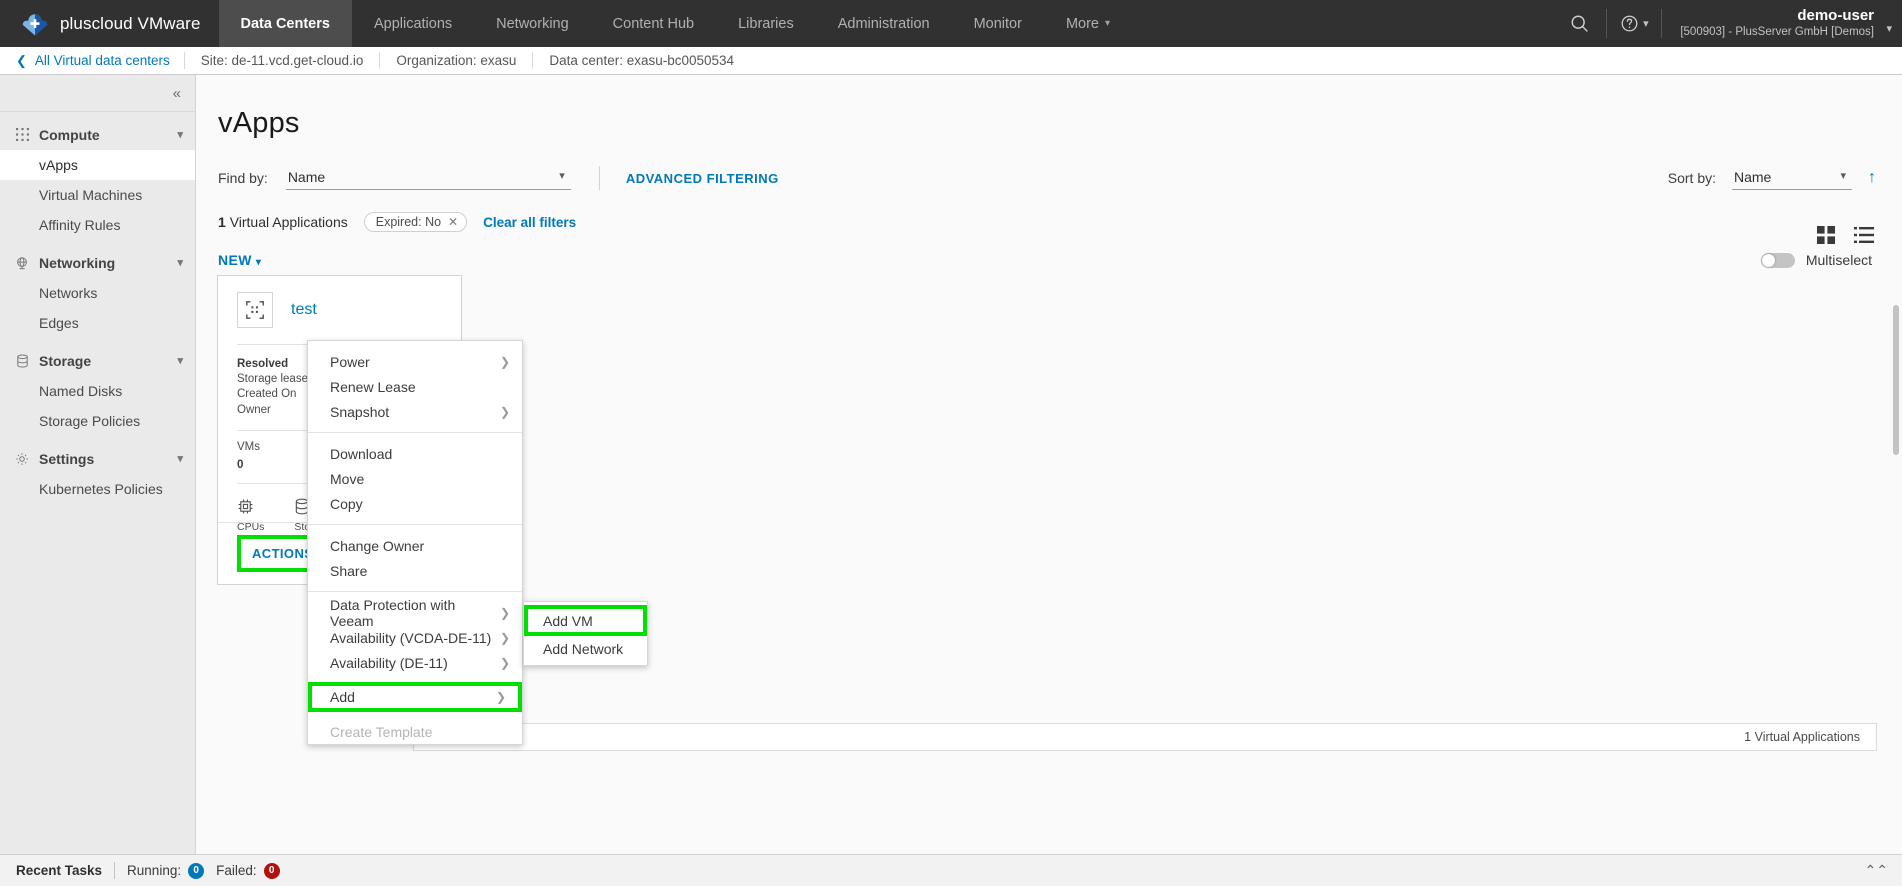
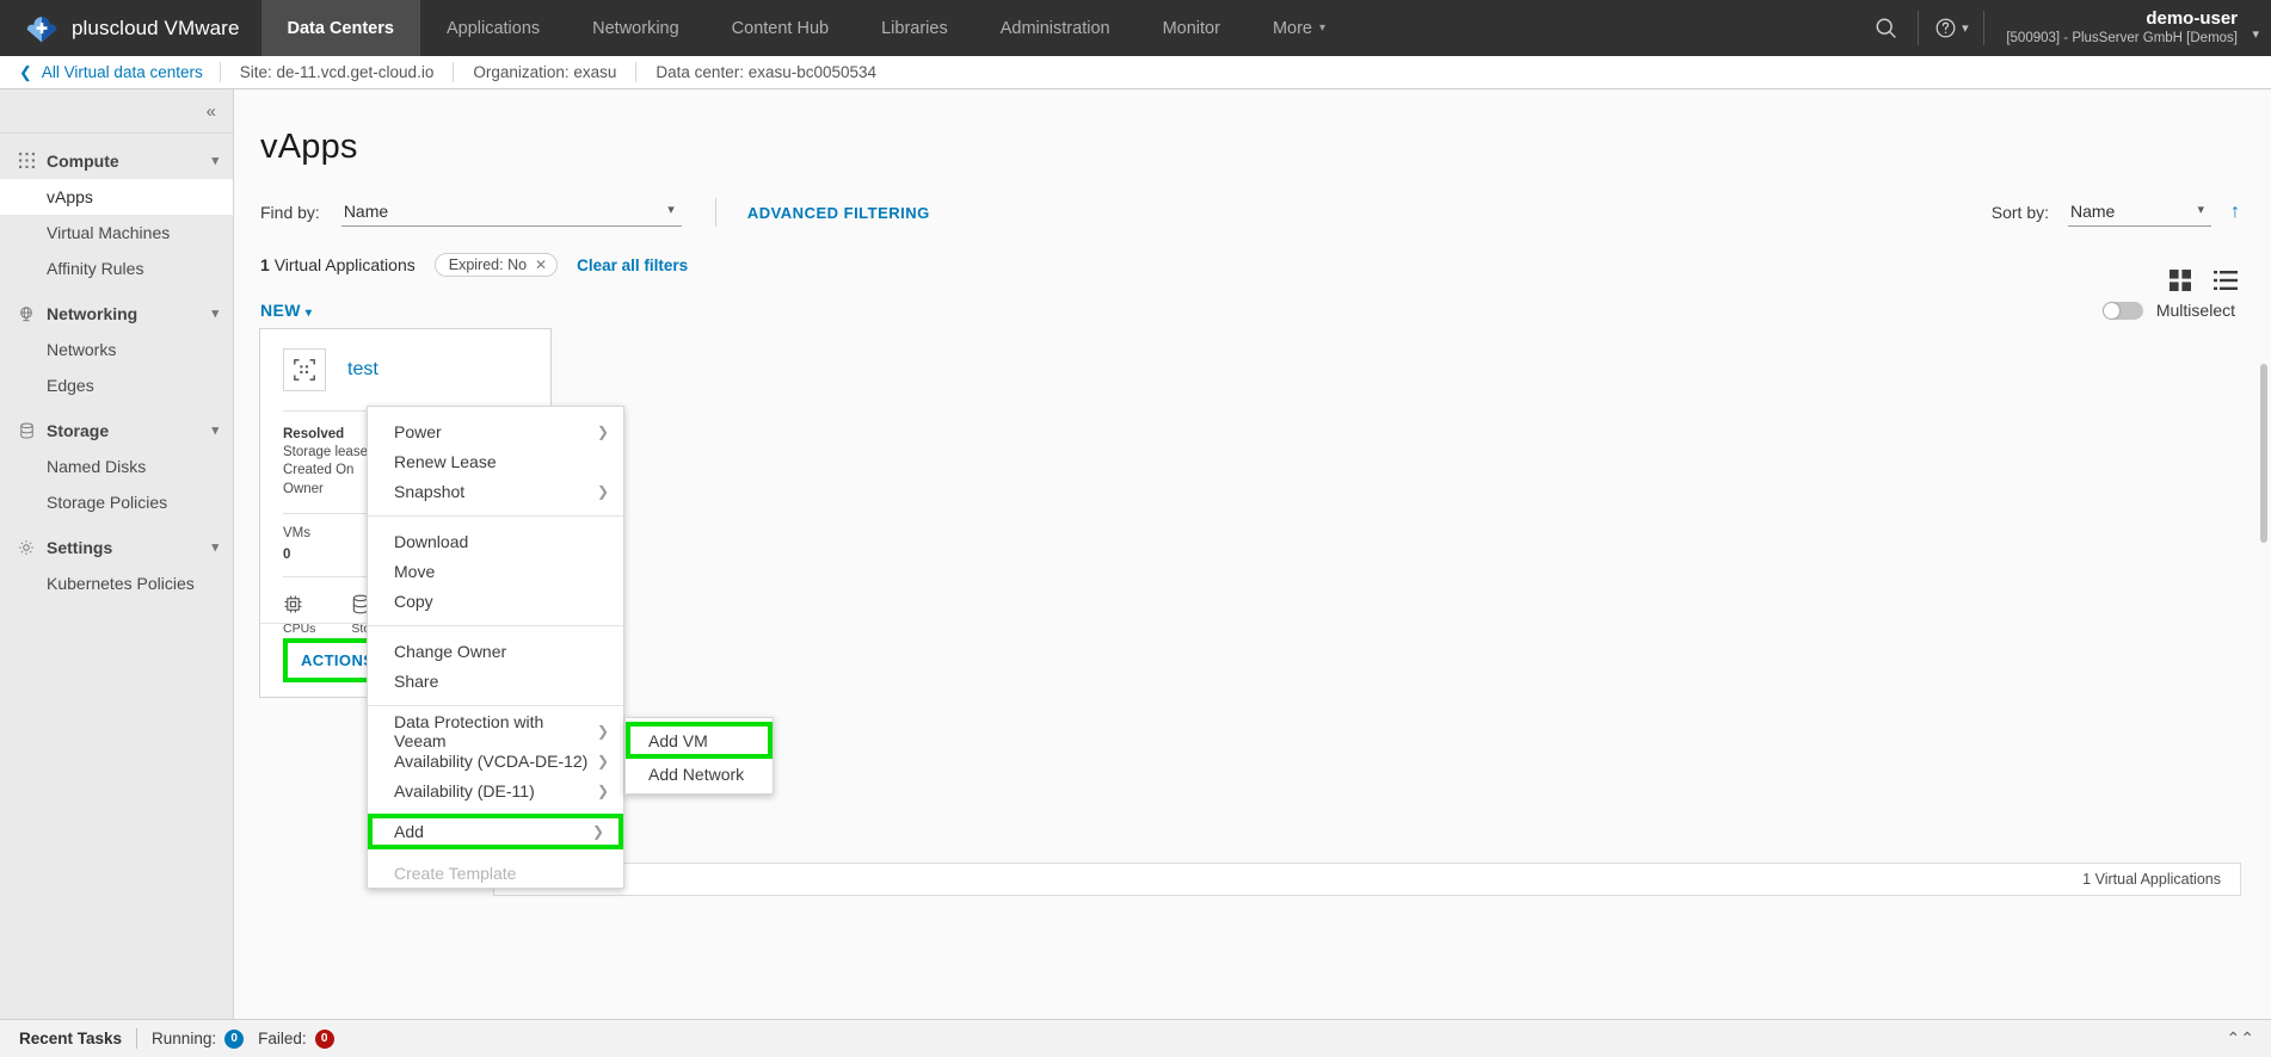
  pluscloud VMware
  Data Centers
  Applications
  Networking
  Content Hub
  Libraries
  Administration
  Monitor
  More
  ▾
  ▾
  demo-user
  [500903] - PlusServer GmbH [Demos]
  ▾
  ❮
  All Virtual data centers
  Site: de-11.vcd.get-cloud.io
  Organization: exasu
  Data center: exasu-bc0050534
  «
  Compute
  ▾
  vApps
  Virtual Machines
  Affinity Rules
  Networking
  ▾
  Networks
  Edges
  Storage
  ▾
  Named Disks
  Storage Policies
  Settings
  ▾
  Kubernetes Policies
  vApps
  Find by:
  Name
  ▾
  ADVANCED FILTERING
  Sort by:
  Name
  ▾
  ↑
  1 Virtual Applications
  Expired: No
  ✕
  Clear all filters
  NEW ▾
  Multiselect
  1 Virtual Applications
  test
  Resolved
  Storage lease
  Created On
  Owner
  VMs
  0
  CPUs
  ACTION
  Power
  ❯
  Renew Lease
  Snapshot
  ❯
  Download
  Move
  Copy
  Change Owner
  Share
  Data Protection with Veeam
  ❯
- Availability (VCDA-DE-11)
+ Availability (VCDA-DE-12)
  ❯
  Availability (DE-11)
  ❯
  Add
  ❯
  Create Template
  Add VM
  Add Network
  Recent Tasks
  Running:
  0
  Failed:
  0
  ⌃⌃
